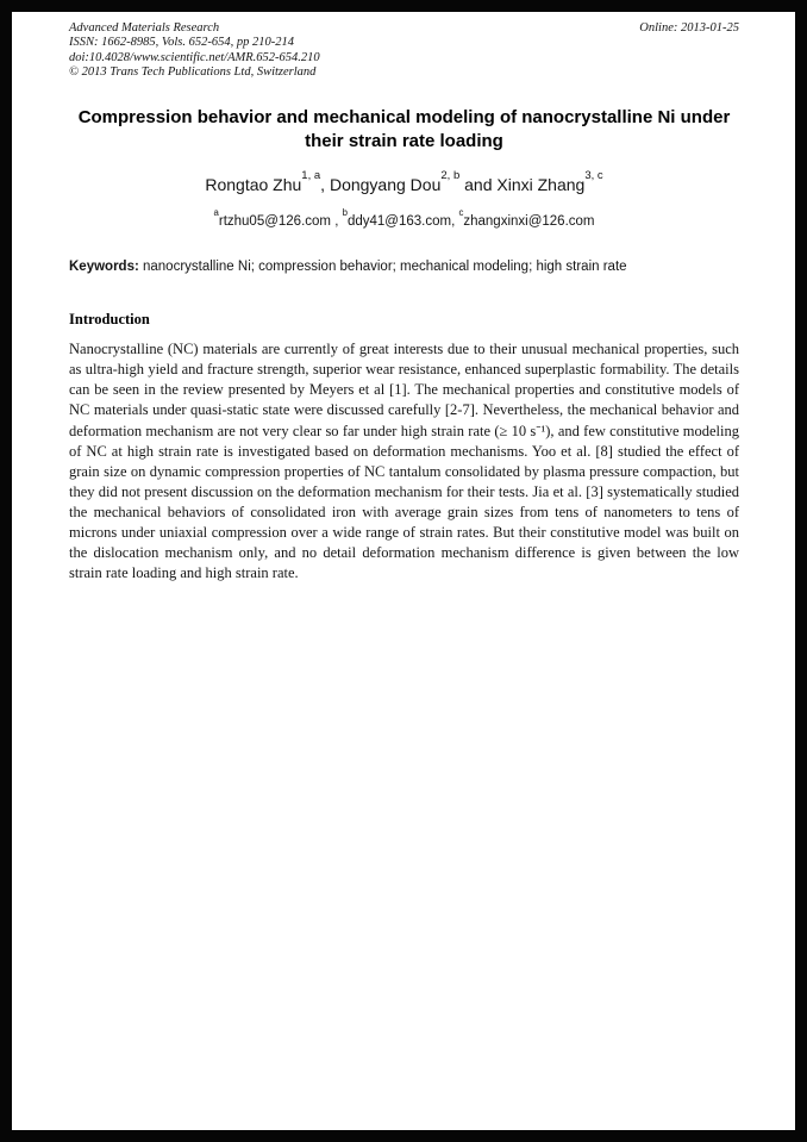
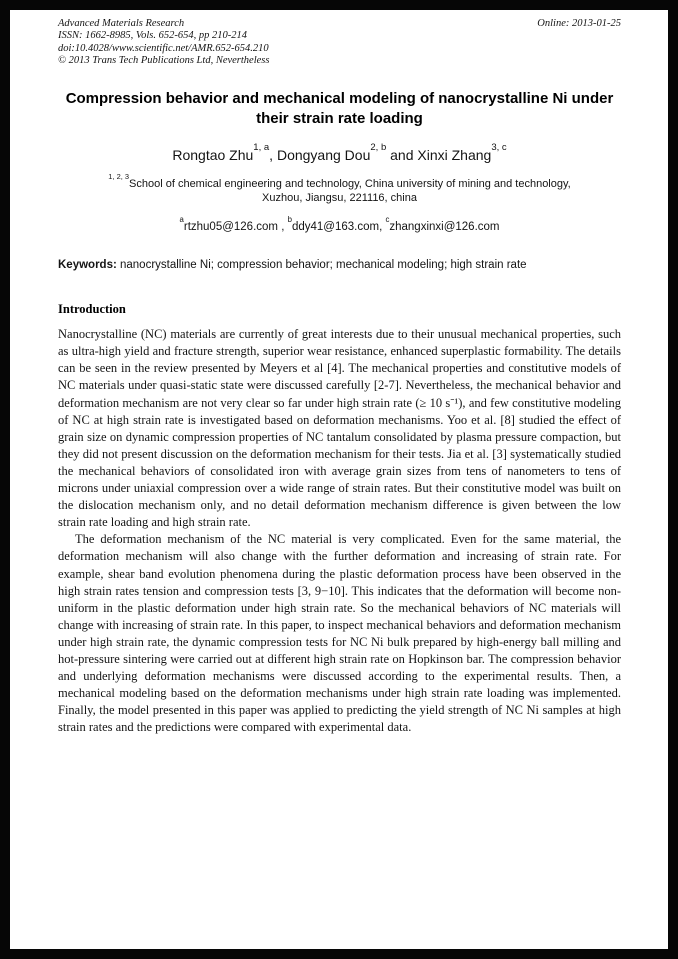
  Advanced Materials Research
  ISSN: 1662-8985, Vols. 652-654, pp 210-214
  doi:10.4028/www.scientific.net/AMR.652-654.210
- © 2013 Trans Tech Publications Ltd, Switzerland
+ © 2013 Trans Tech Publications Ltd, Nevertheless
  Online: 2013-01-25
  Compression behavior and mechanical modeling of nanocrystalline Ni under their strain rate loading
  Rongtao Zhu1, a, Dongyang Dou2, b and Xinxi Zhang3, c
+ 1, 2, 3School of chemical engineering and technology, China university of mining and technology,
+ Xuzhou, Jiangsu, 221116, china
  artzhu05@126.com , bddy41@163.com, czhangxinxi@126.com
  Keywords: nanocrystalline Ni; compression behavior; mechanical modeling; high strain rate
  Introduction
- Nanocrystalline (NC) materials are currently of great interests due to their unusual mechanical properties, such as ultra-high yield and fracture strength, superior wear resistance, enhanced superplastic formability. The details can be seen in the review presented by Meyers et al [1]. The mechanical properties and constitutive models of NC materials under quasi-static state were discussed carefully [2-7]. Nevertheless, the mechanical behavior and deformation mechanism are not very clear so far under high strain rate (≥ 10 s⁻¹), and few constitutive modeling of NC at high strain rate is investigated based on deformation mechanisms. Yoo et al. [8] studied the effect of grain size on dynamic compression properties of NC tantalum consolidated by plasma pressure compaction, but they did not present discussion on the deformation mechanism for their tests. Jia et al. [3] systematically studied the mechanical behaviors of consolidated iron with average grain sizes from tens of nanometers to tens of microns under uniaxial compression over a wide range of strain rates. But their constitutive model was built on the dislocation mechanism only, and no detail deformation mechanism difference is given between the low strain rate loading and high strain rate.
+ Nanocrystalline (NC) materials are currently of great interests due to their unusual mechanical properties, such as ultra-high yield and fracture strength, superior wear resistance, enhanced superplastic formability. The details can be seen in the review presented by Meyers et al [4]. The mechanical properties and constitutive models of NC materials under quasi-static state were discussed carefully [2-7]. Nevertheless, the mechanical behavior and deformation mechanism are not very clear so far under high strain rate (≥ 10 s⁻¹), and few constitutive modeling of NC at high strain rate is investigated based on deformation mechanisms. Yoo et al. [8] studied the effect of grain size on dynamic compression properties of NC tantalum consolidated by plasma pressure compaction, but they did not present discussion on the deformation mechanism for their tests. Jia et al. [3] systematically studied the mechanical behaviors of consolidated iron with average grain sizes from tens of nanometers to tens of microns under uniaxial compression over a wide range of strain rates. But their constitutive model was built on the dislocation mechanism only, and no detail deformation mechanism difference is given between the low strain rate loading and high strain rate.
+ The deformation mechanism of the NC material is very complicated. Even for the same material, the deformation mechanism will also change with the further deformation and increasing of strain rate. For example, shear band evolution phenomena during the plastic deformation process have been observed in the high strain rates tension and compression tests [3, 9−10]. This indicates that the deformation will become non-uniform in the plastic deformation under high strain rate. So the mechanical behaviors of NC materials will change with increasing of strain rate. In this paper, to inspect mechanical behaviors and deformation mechanism under high strain rate, the dynamic compression tests for NC Ni bulk prepared by high-energy ball milling and hot-pressure sintering were carried out at different high strain rate on Hopkinson bar. The compression behavior and underlying deformation mechanisms were discussed according to the experimental results. Then, a mechanical modeling based on the deformation mechanisms under high strain rate loading was implemented. Finally, the model presented in this paper was applied to predicting the yield strength of NC Ni samples at high strain rates and the predictions were compared with experimental data.
